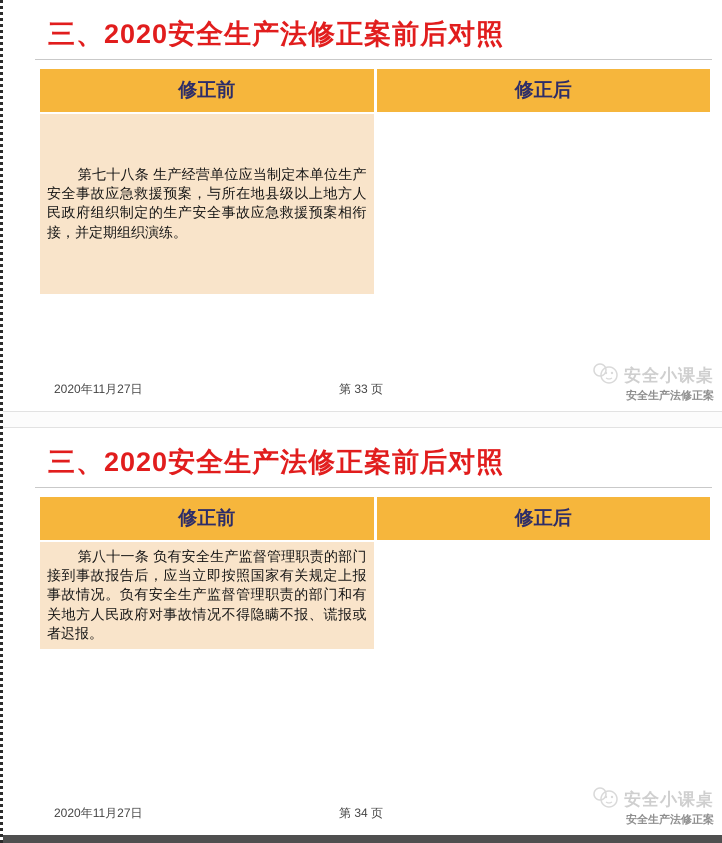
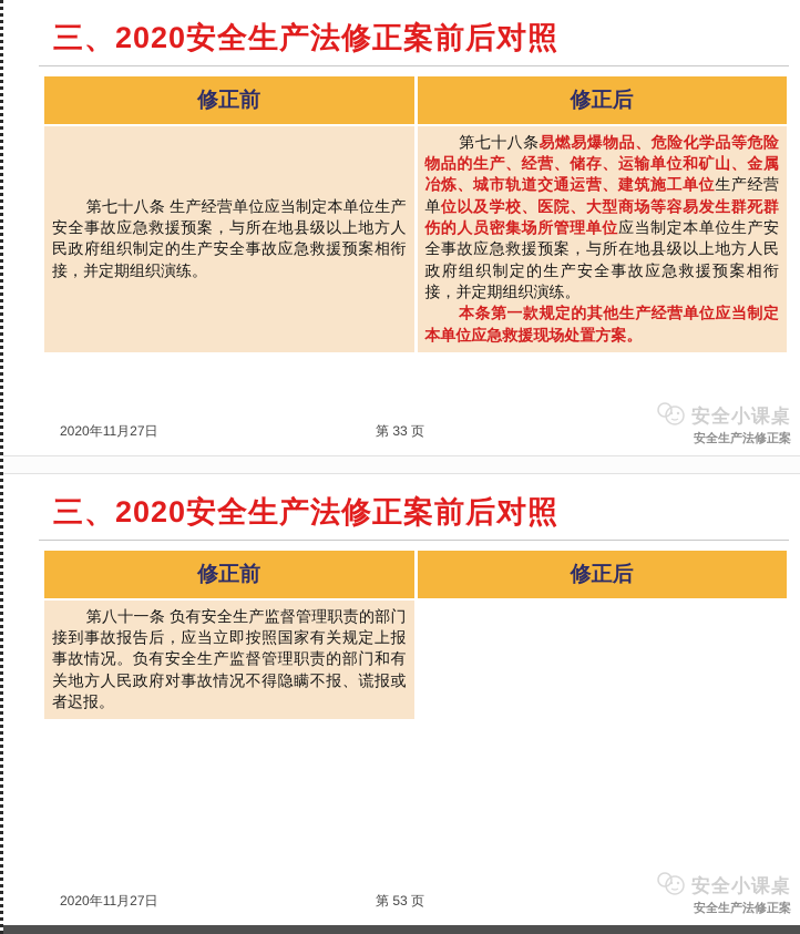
  三、2020安全生产法修正案前后对照
  修正前
  修正后
  第七十八条 生产经营单位应当制定本单位生产安全事故应急救援预案，与所在地县级以上地方人民政府组织制定的生产安全事故应急救援预案相衔接，并定期组织演练。
+ 第七十八条易燃易爆物品、危险化学品等危险物品的生产、经营、储存、运输单位和矿山、金属冶炼、城市轨道交通运营、建筑施工单位生产经营单位以及学校、医院、大型商场等容易发生群死群伤的人员密集场所管理单位应当制定本单位生产安全事故应急救援预案，与所在地县级以上地方人民政府组织制定的生产安全事故应急救援预案相衔接，并定期组织演练。
+ 本条第一款规定的其他生产经营单位应当制定本单位应急救援现场处置方案。
  2020年11月27日
  第 33 页
  安全小课桌
  安全生产法修正案
  三、2020安全生产法修正案前后对照
  修正前
  修正后
  第八十一条 负有安全生产监督管理职责的部门接到事故报告后，应当立即按照国家有关规定上报事故情况。负有安全生产监督管理职责的部门和有关地方人民政府对事故情况不得隐瞒不报、谎报或者迟报。
  2020年11月27日
- 第 34 页
+ 第 53 页
  安全小课桌
  安全生产法修正案
